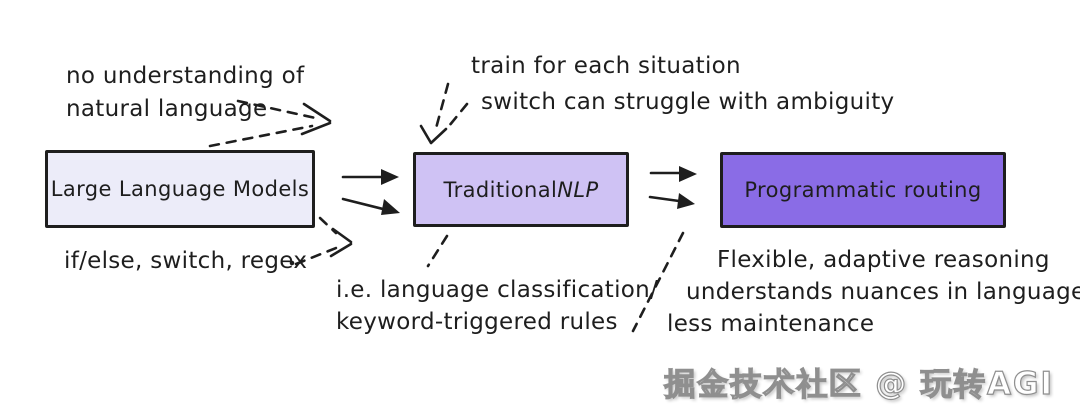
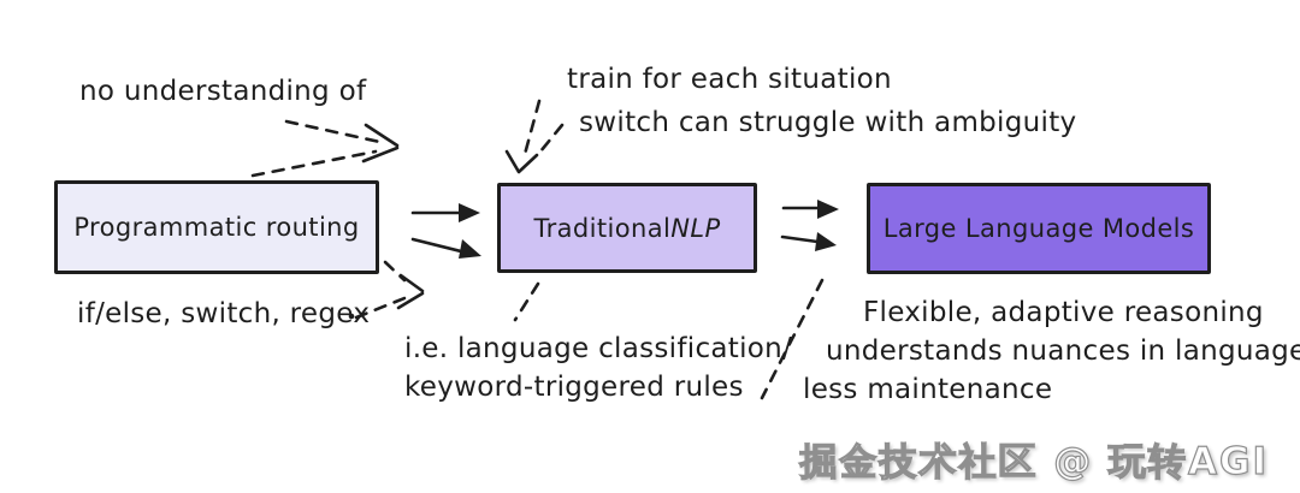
  no understanding of
- natural language
  train for each situation
  switch can struggle with ambiguity
  if/else, switch, regex
  i.e. language classification/
  keyword-triggered rules
  Flexible, adaptive reasoning
  understands nuances in language
  less maintenance
- Large Language Models
+ Programmatic routing
  Traditional
  NLP
- Programmatic routing
+ Large Language Models
  掘金技术社区 @ 玩转AGI
